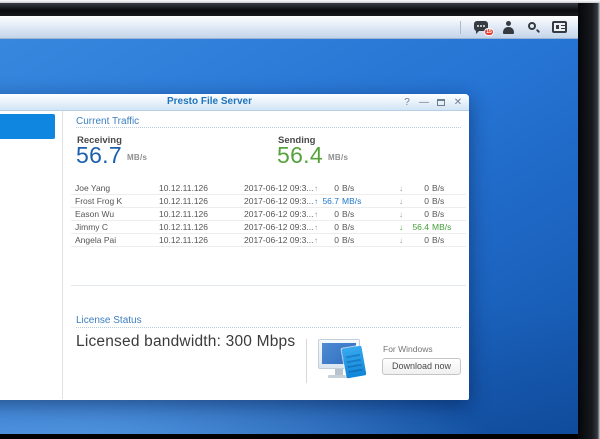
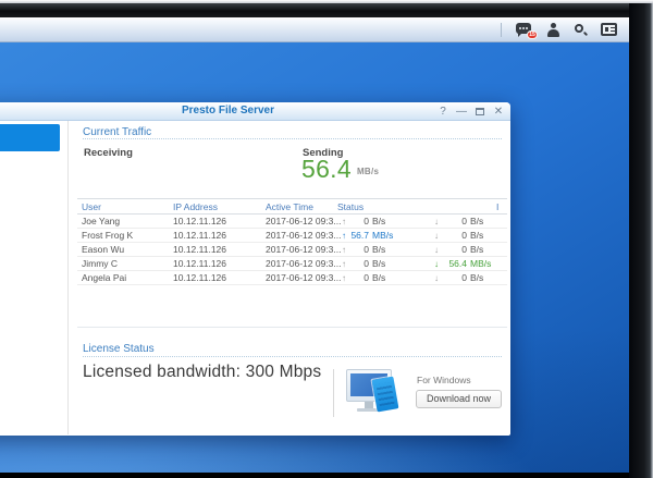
  Presto File Server
  ?
  —
  ✕
  Current Traffic
  Receiving
- 56.7 MB/s
  Sending
  56.4 MB/s
+ User
+ IP Address
+ Active Time
+ Status
+ I
  Joe Yang
  10.12.11.126
  2017-06-12 09:3..
  ↑
  0
  B/s
  ↓
  0
  B/s
  Frost Frog K
  10.12.11.126
  2017-06-12 09:3..
  ↑
  56.7
  MB/s
  ↓
  0
  B/s
  Eason Wu
  10.12.11.126
  2017-06-12 09:3..
  ↑
  0
  B/s
  ↓
  0
  B/s
  Jimmy C
  10.12.11.126
  2017-06-12 09:3..
  ↑
  0
  B/s
  ↓
  56.4
  MB/s
  Angela Pai
  10.12.11.126
  2017-06-12 09:3..
  ↑
  0
  B/s
  ↓
  0
  B/s
  License Status
  Licensed bandwidth: 300 Mbps
  For Windows
  Download now
